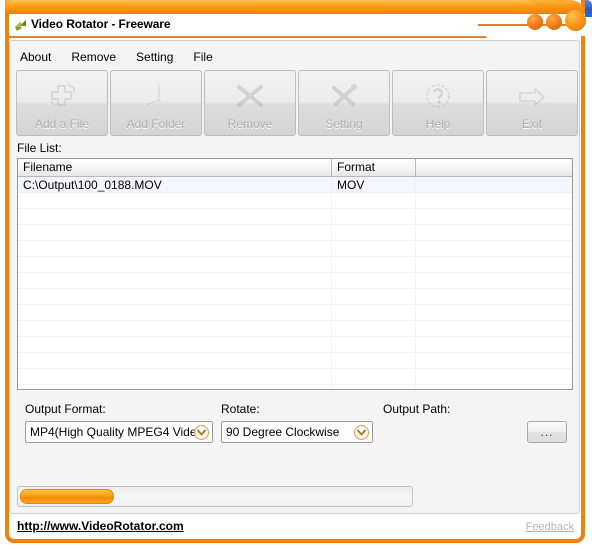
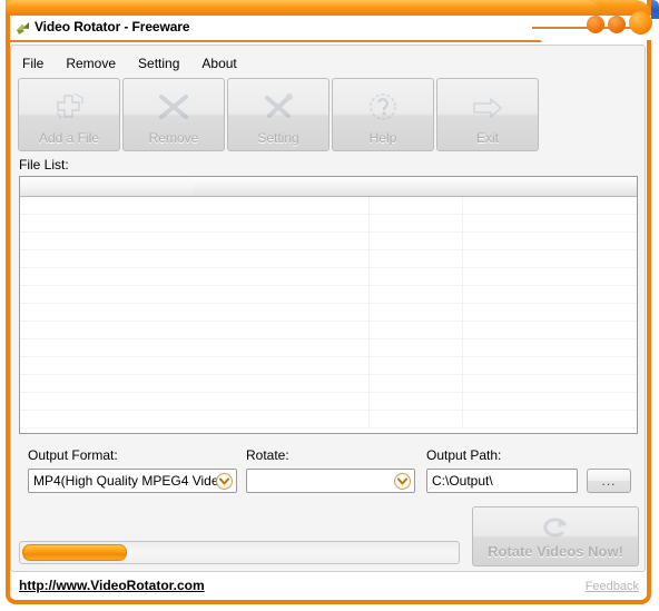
  Video Rotator - Freeware
- About
+ File
  Remove
  Setting
- File
+ About
  Add a File
- Add Folder
  Remove
  Setting
  Help
  Exit
  File List:
- Filename
- Format
- C:\Output\100_0188.MOV
- MOV
  Output Format:
  MP4(High Quality MPEG4 Vid
  Rotate:
- 90 Degree Clockwise
  Output Path:
+ C:\Output\
  ...
+ Rotate Videos Now!
  http://www.VideoRotator.com
  Feedback
